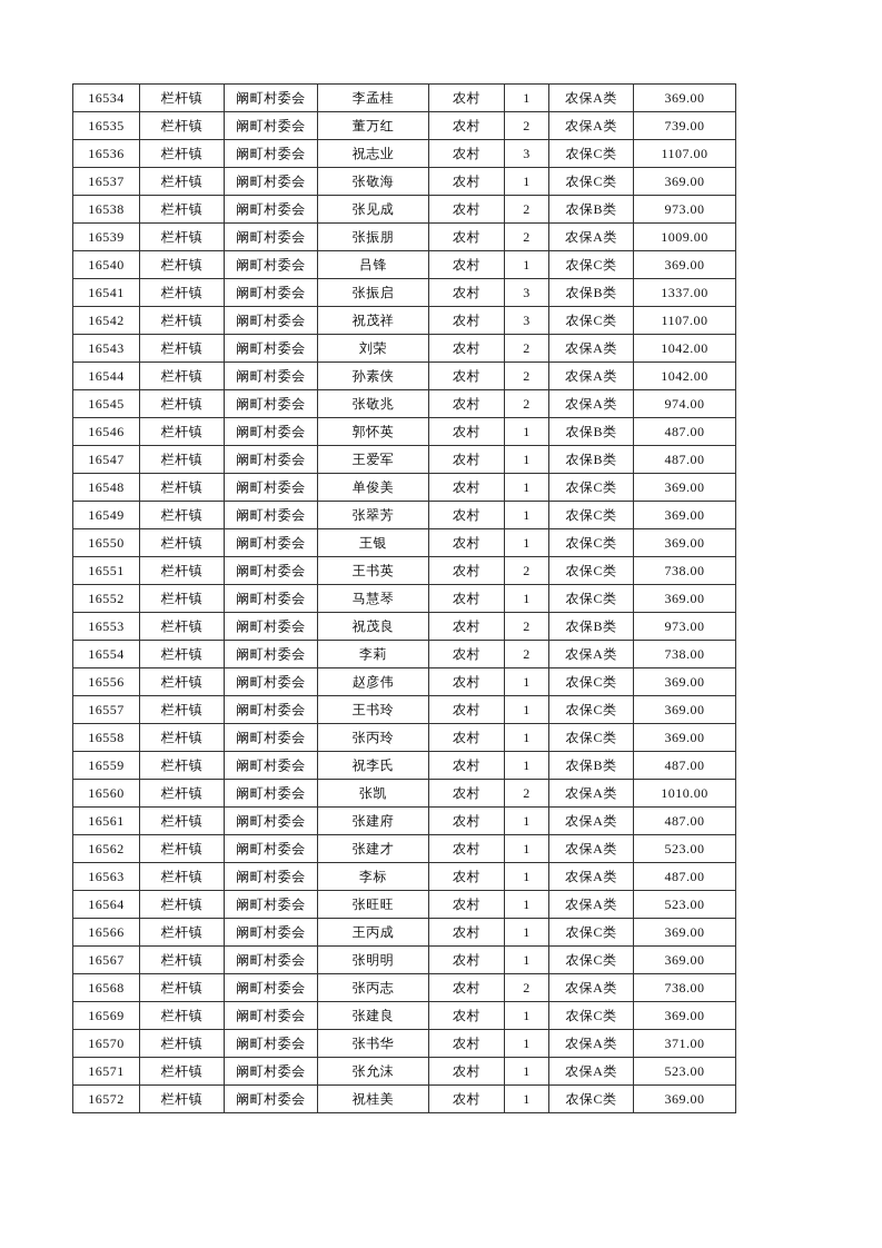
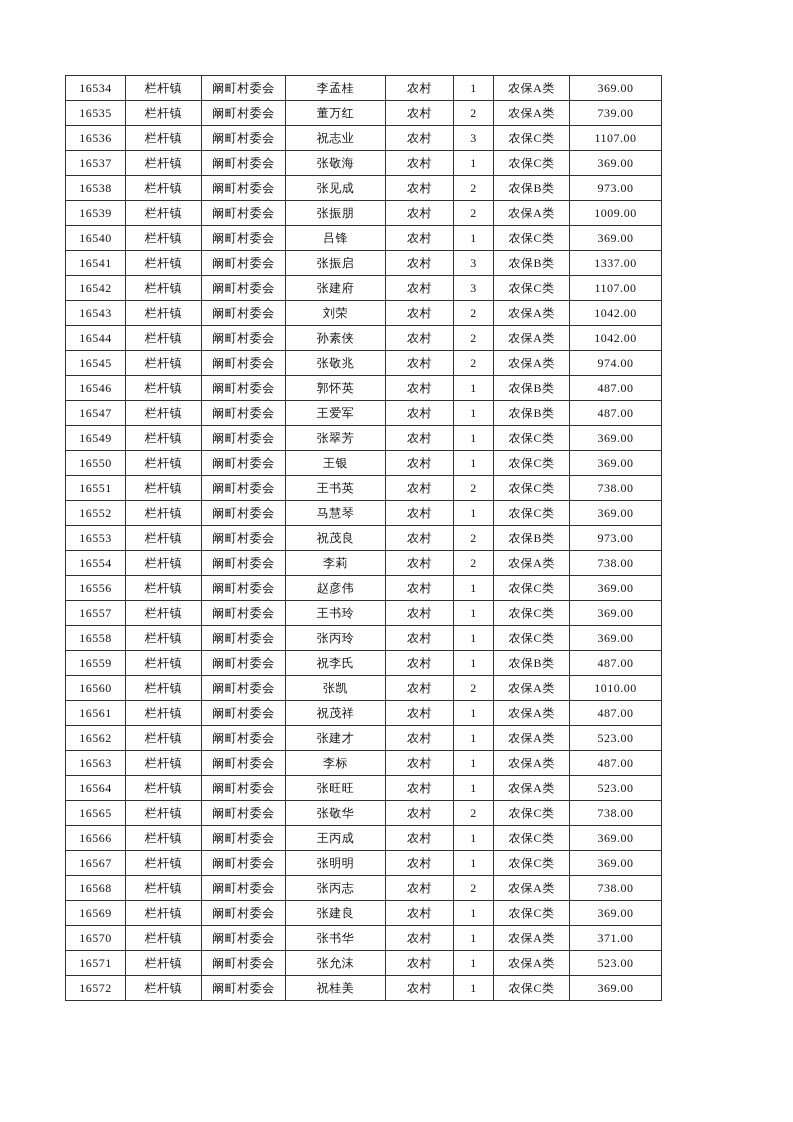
  16534	栏杆镇	阚町村委会	李孟桂	农村	1	农保A类	369.00
  16535	栏杆镇	阚町村委会	董万红	农村	2	农保A类	739.00
  16536	栏杆镇	阚町村委会	祝志业	农村	3	农保C类	1107.00
  16537	栏杆镇	阚町村委会	张敬海	农村	1	农保C类	369.00
  16538	栏杆镇	阚町村委会	张见成	农村	2	农保B类	973.00
  16539	栏杆镇	阚町村委会	张振朋	农村	2	农保A类	1009.00
  16540	栏杆镇	阚町村委会	吕锋	农村	1	农保C类	369.00
  16541	栏杆镇	阚町村委会	张振启	农村	3	农保B类	1337.00
- 16542	栏杆镇	阚町村委会	祝茂祥	农村	3	农保C类	1107.00
+ 16542	栏杆镇	阚町村委会	张建府	农村	3	农保C类	1107.00
  16543	栏杆镇	阚町村委会	刘荣	农村	2	农保A类	1042.00
  16544	栏杆镇	阚町村委会	孙素侠	农村	2	农保A类	1042.00
  16545	栏杆镇	阚町村委会	张敬兆	农村	2	农保A类	974.00
  16546	栏杆镇	阚町村委会	郭怀英	农村	1	农保B类	487.00
  16547	栏杆镇	阚町村委会	王爱军	农村	1	农保B类	487.00
- 16548	栏杆镇	阚町村委会	单俊美	农村	1	农保C类	369.00
  16549	栏杆镇	阚町村委会	张翠芳	农村	1	农保C类	369.00
  16550	栏杆镇	阚町村委会	王银	农村	1	农保C类	369.00
  16551	栏杆镇	阚町村委会	王书英	农村	2	农保C类	738.00
  16552	栏杆镇	阚町村委会	马慧琴	农村	1	农保C类	369.00
  16553	栏杆镇	阚町村委会	祝茂良	农村	2	农保B类	973.00
  16554	栏杆镇	阚町村委会	李莉	农村	2	农保A类	738.00
  16556	栏杆镇	阚町村委会	赵彦伟	农村	1	农保C类	369.00
  16557	栏杆镇	阚町村委会	王书玲	农村	1	农保C类	369.00
  16558	栏杆镇	阚町村委会	张丙玲	农村	1	农保C类	369.00
  16559	栏杆镇	阚町村委会	祝李氏	农村	1	农保B类	487.00
  16560	栏杆镇	阚町村委会	张凯	农村	2	农保A类	1010.00
- 16561	栏杆镇	阚町村委会	张建府	农村	1	农保A类	487.00
+ 16561	栏杆镇	阚町村委会	祝茂祥	农村	1	农保A类	487.00
  16562	栏杆镇	阚町村委会	张建才	农村	1	农保A类	523.00
  16563	栏杆镇	阚町村委会	李标	农村	1	农保A类	487.00
  16564	栏杆镇	阚町村委会	张旺旺	农村	1	农保A类	523.00
+ 16565	栏杆镇	阚町村委会	张敬华	农村	2	农保C类	738.00
  16566	栏杆镇	阚町村委会	王丙成	农村	1	农保C类	369.00
  16567	栏杆镇	阚町村委会	张明明	农村	1	农保C类	369.00
  16568	栏杆镇	阚町村委会	张丙志	农村	2	农保A类	738.00
  16569	栏杆镇	阚町村委会	张建良	农村	1	农保C类	369.00
  16570	栏杆镇	阚町村委会	张书华	农村	1	农保A类	371.00
  16571	栏杆镇	阚町村委会	张允沫	农村	1	农保A类	523.00
  16572	栏杆镇	阚町村委会	祝桂美	农村	1	农保C类	369.00
